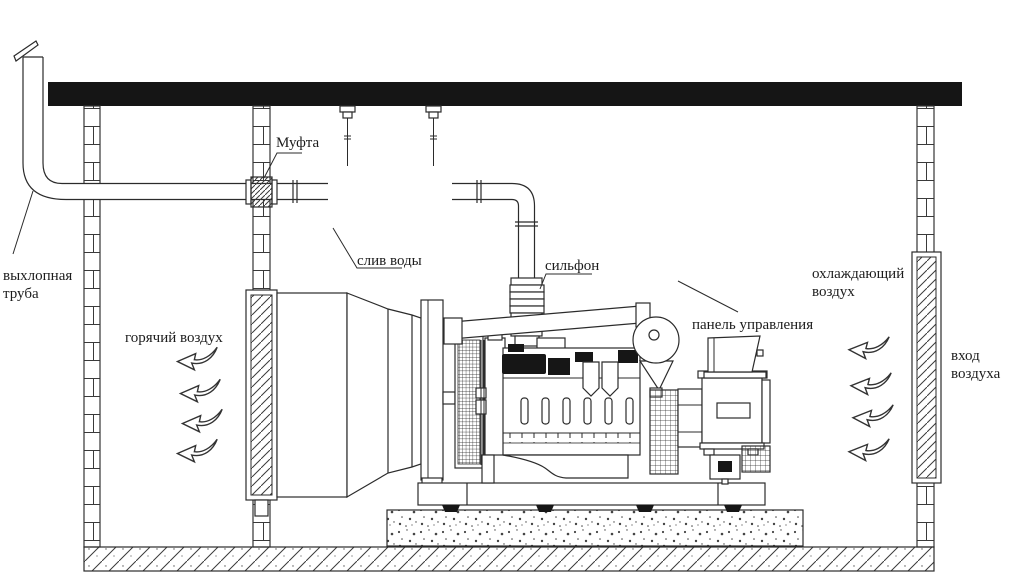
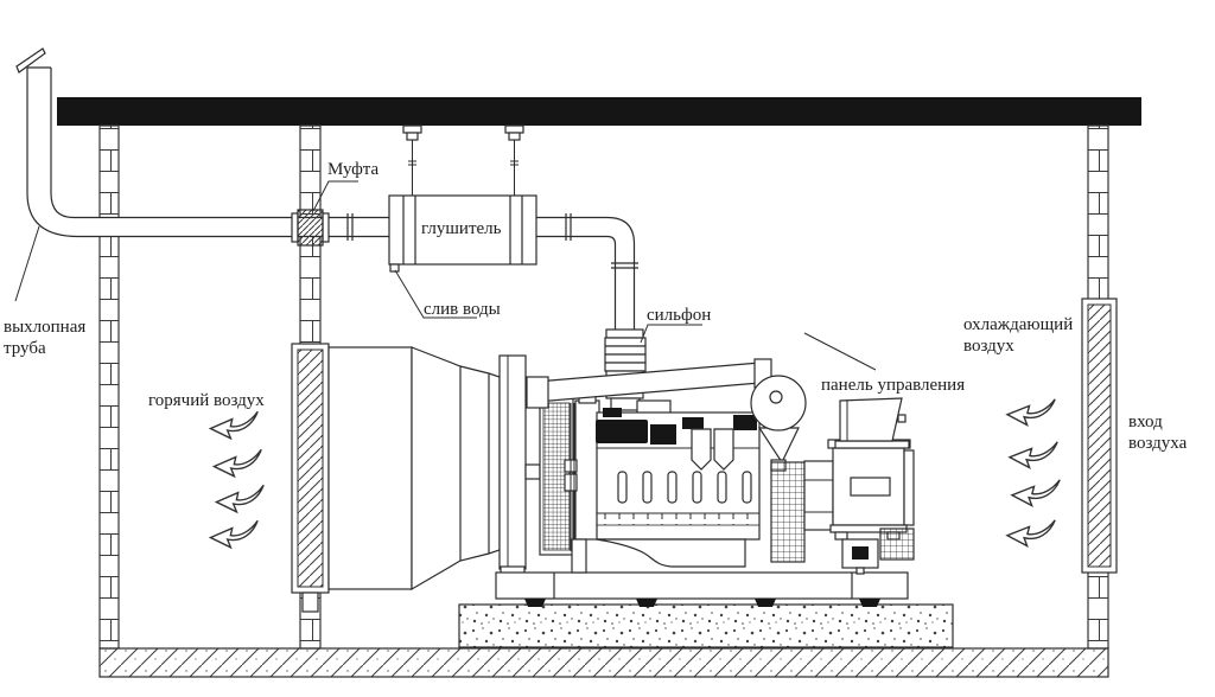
+ глушитель
  выхлопная
  труба
  Муфта
  слив воды
  сильфон
  панель управления
  горячий воздух
  охлаждающий
  воздух
  вход
  воздуха
